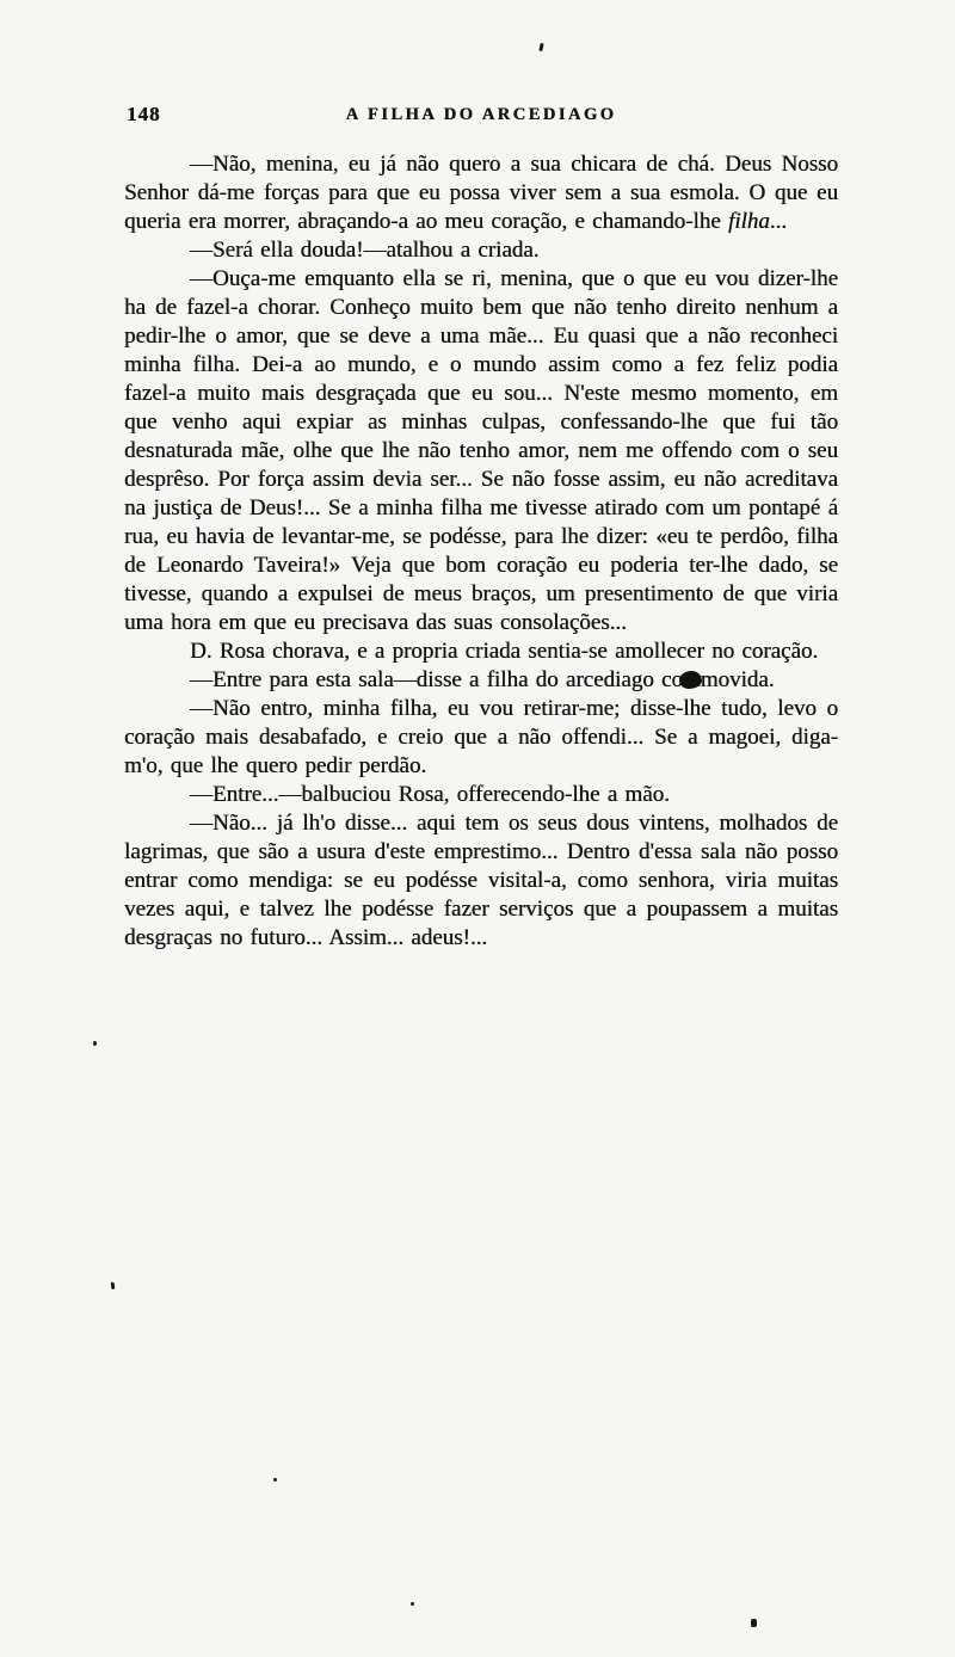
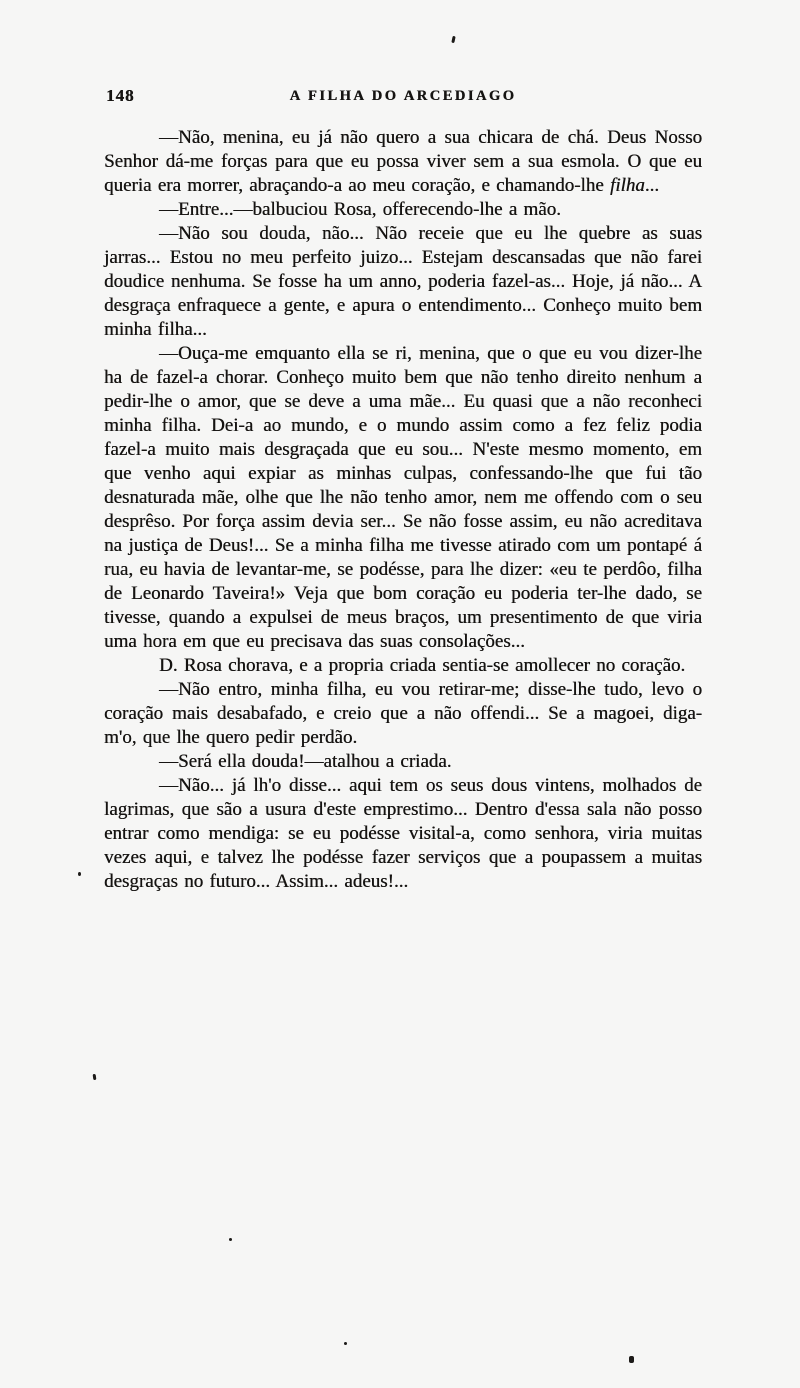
  148
  A FILHA DO ARCEDIAGO
  —Não, menina, eu já não quero a sua chicara de chá. Deus Nosso Senhor dá-me forças para que eu possa viver sem a sua esmola. O que eu queria era morrer, abraçando-a ao meu coração, e chamando-lhe filha...
- —Será ella douda!—atalhou a criada.
+ —Entre...—balbuciou Rosa, offerecendo-lhe a mão.
+ —Não sou douda, não... Não receie que eu lhe quebre as suas jarras... Estou no meu perfeito juizo... Estejam descansadas que não farei doudice nenhuma. Se fosse ha um anno, poderia fazel-as... Hoje, já não... A desgraça enfraquece a gente, e apura o entendimento... Conheço muito bem minha filha...
  —Ouça-me emquanto ella se ri, menina, que o que eu vou dizer-lhe ha de fazel-a chorar. Conheço muito bem que não tenho direito nenhum a pedir-lhe o amor, que se deve a uma mãe... Eu quasi que a não reconheci minha filha. Dei-a ao mundo, e o mundo assim como a fez feliz podia fazel-a muito mais desgraçada que eu sou... N'este mesmo momento, em que venho aqui expiar as minhas culpas, confessando-lhe que fui tão desnaturada mãe, olhe que lhe não tenho amor, nem me offendo com o seu desprêso. Por força assim devia ser... Se não fosse assim, eu não acreditava na justiça de Deus!... Se a minha filha me tivesse atirado com um pontapé á rua, eu havia de levantar-me, se podésse, para lhe dizer: «eu te perdôo, filha de Leonardo Taveira!» Veja que bom coração eu poderia ter-lhe dado, se tivesse, quando a expulsei de meus braços, um presentimento de que viria uma hora em que eu precisava das suas consolações...
  D. Rosa chorava, e a propria criada sentia-se amollecer no coração.
- —Entre para esta sala—disse a filha do arcediago commovida.
  —Não entro, minha filha, eu vou retirar-me; disse-lhe tudo, levo o coração mais desabafado, e creio que a não offendi... Se a magoei, diga-m'o, que lhe quero pedir perdão.
- —Entre...—balbuciou Rosa, offerecendo-lhe a mão.
+ —Será ella douda!—atalhou a criada.
  —Não... já lh'o disse... aqui tem os seus dous vintens, molhados de lagrimas, que são a usura d'este emprestimo... Dentro d'essa sala não posso entrar como mendiga: se eu podésse visital-a, como senhora, viria muitas vezes aqui, e talvez lhe podésse fazer serviços que a poupassem a muitas desgraças no futuro... Assim... adeus!...
